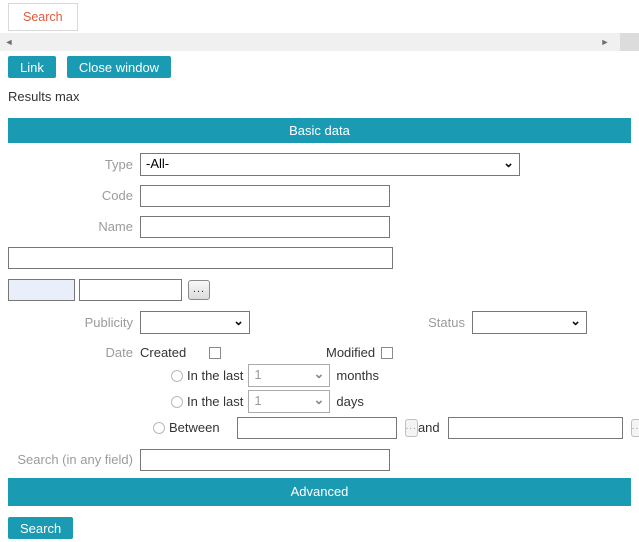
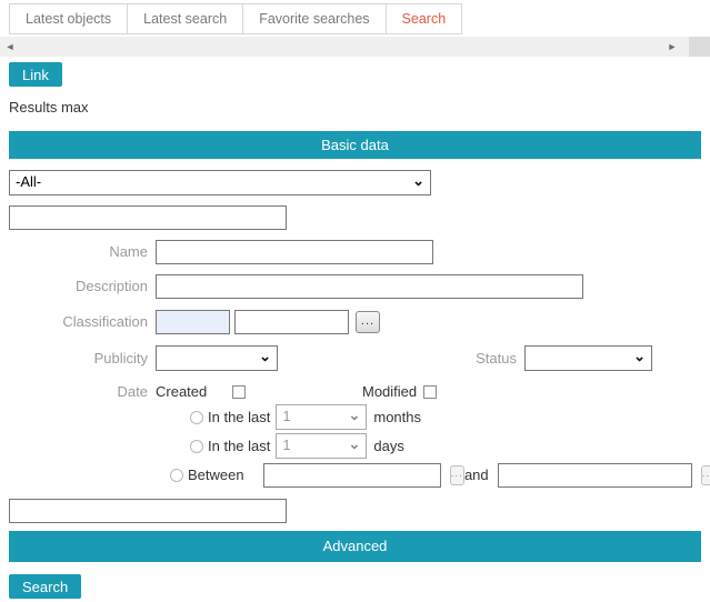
+ Latest objects
+ Latest search
+ Favorite searches
  Search
  ◄
  ►
  Link
- Close window
  Results max
  Basic data
- Type
  -All-
  ⌄
- Code
  Name
+ Description
+ Classification
  ...
  Publicity
  ⌄
  Status
  ⌄
  Date
  Created
  Modified
  In the last
  1
  ⌄
  months
  In the last
  1
  ⌄
  days
  Between
  ...
  and
- Search (in any field)
  Advanced
  Search
